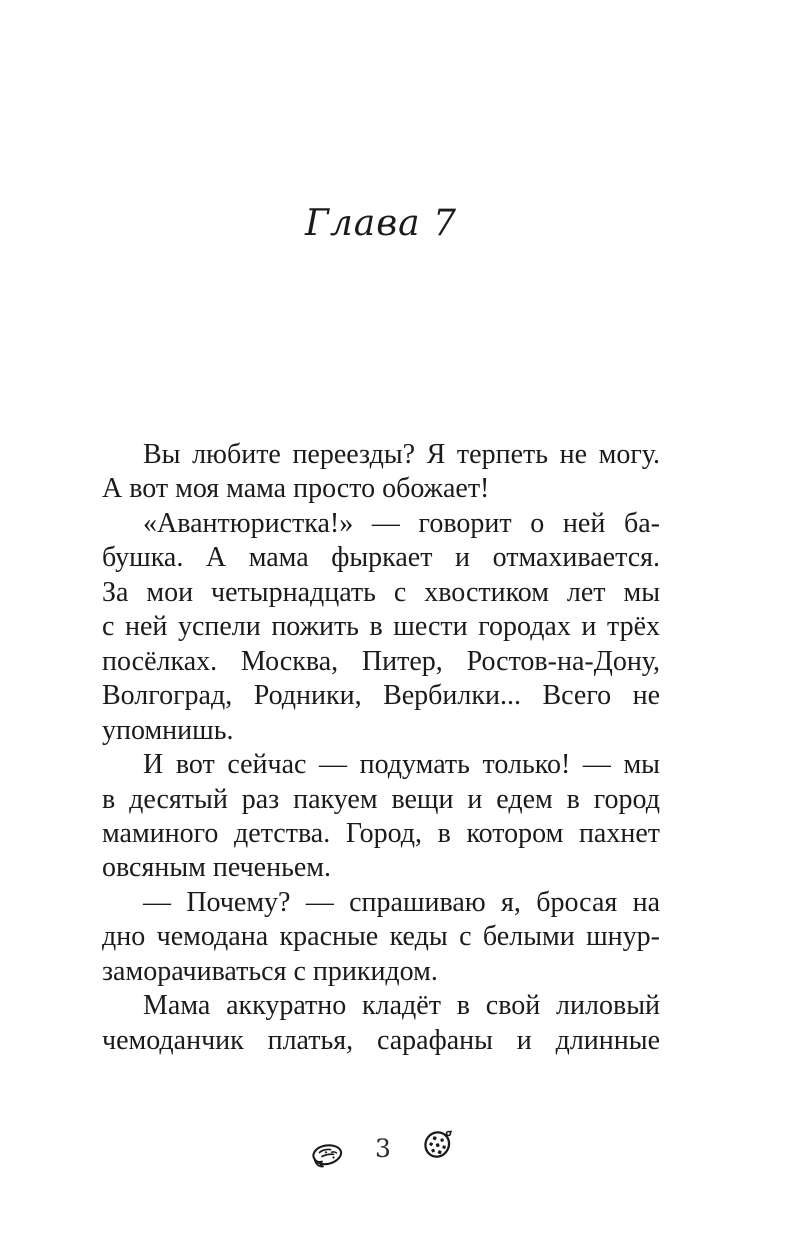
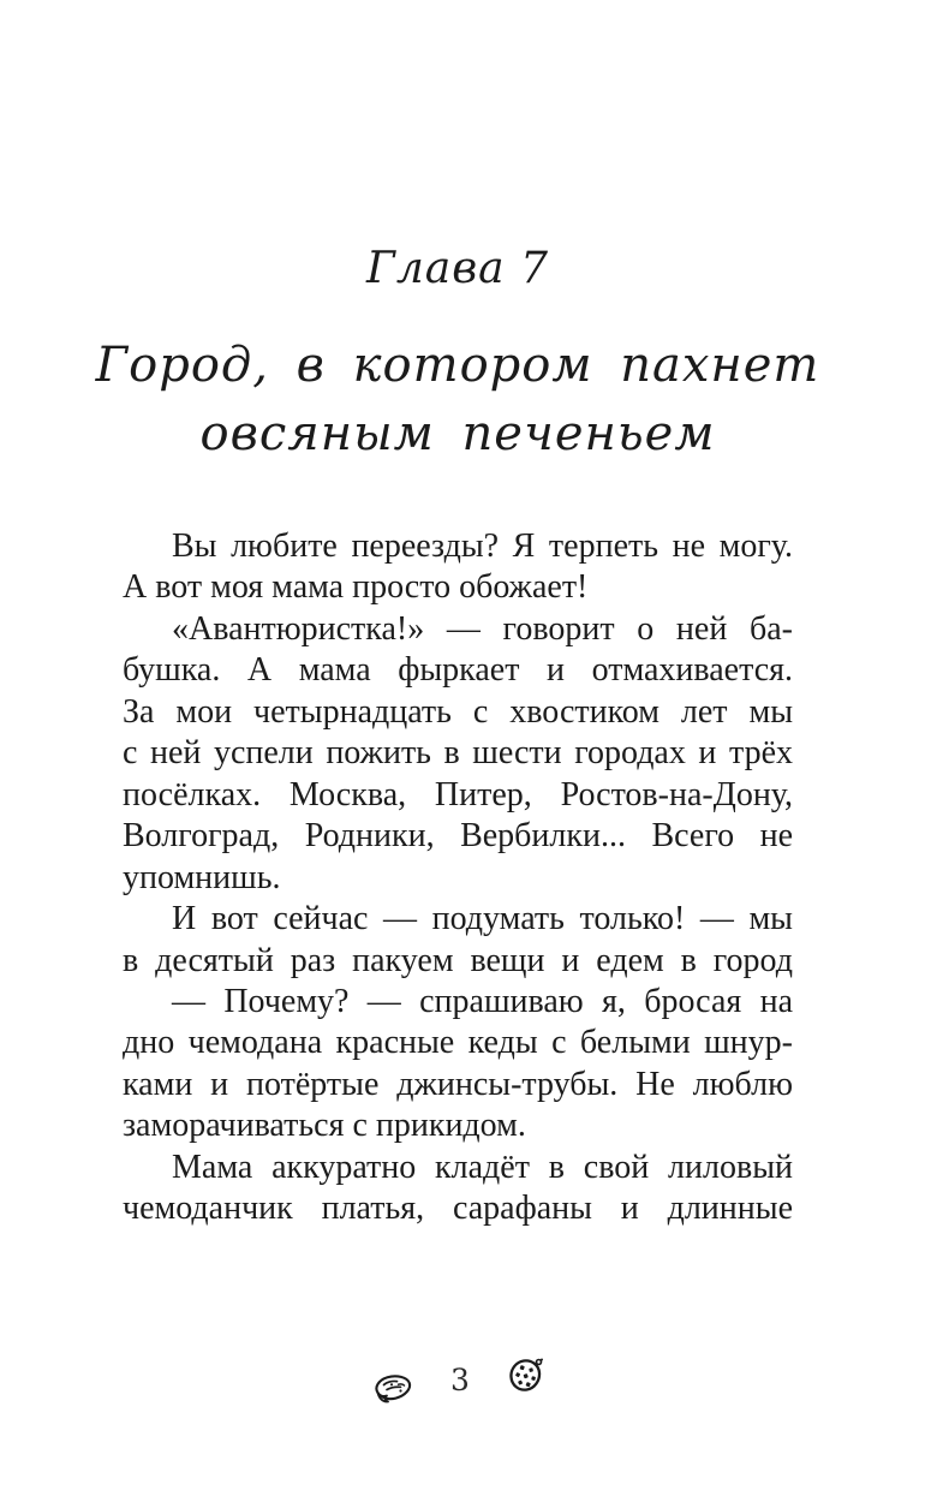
  Глава 7
+ Город, в котором пахнет
+ овсяным печеньем
  Вы любите переезды? Я терпеть не могу.
  А вот моя мама просто обожает!
  «Авантюристка!» — говорит о ней ба-
  бушка. А мама фыркает и отмахивается.
  За мои четырнадцать с хвостиком лет мы
  с ней успели пожить в шести городах и трёх
  посёлках. Москва, Питер, Ростов-на-Дону,
  Волгоград, Родники, Вербилки... Всего не
  упомнишь.
  И вот сейчас — подумать только! — мы
  в десятый раз пакуем вещи и едем в город
- маминого детства. Город, в котором пахнет
- овсяным печеньем.
  — Почему? — спрашиваю я, бросая на
  дно чемодана красные кеды с белыми шнур-
+ ками и потёртые джинсы-трубы. Не люблю
  заморачиваться с прикидом.
  Мама аккуратно кладёт в свой лиловый
  чемоданчик платья, сарафаны и длинные
  3
